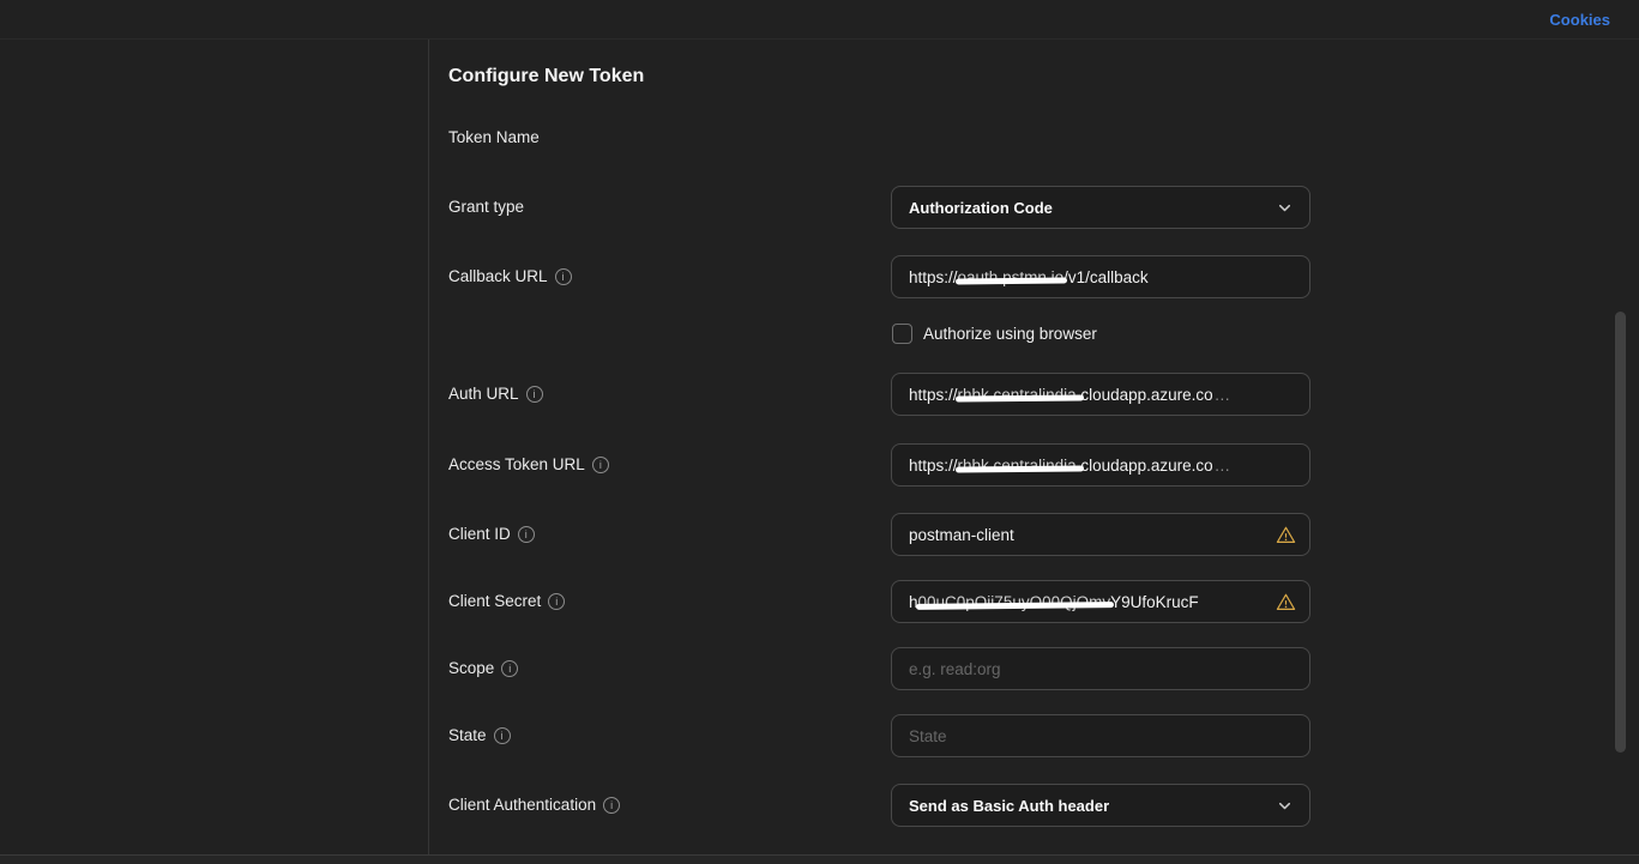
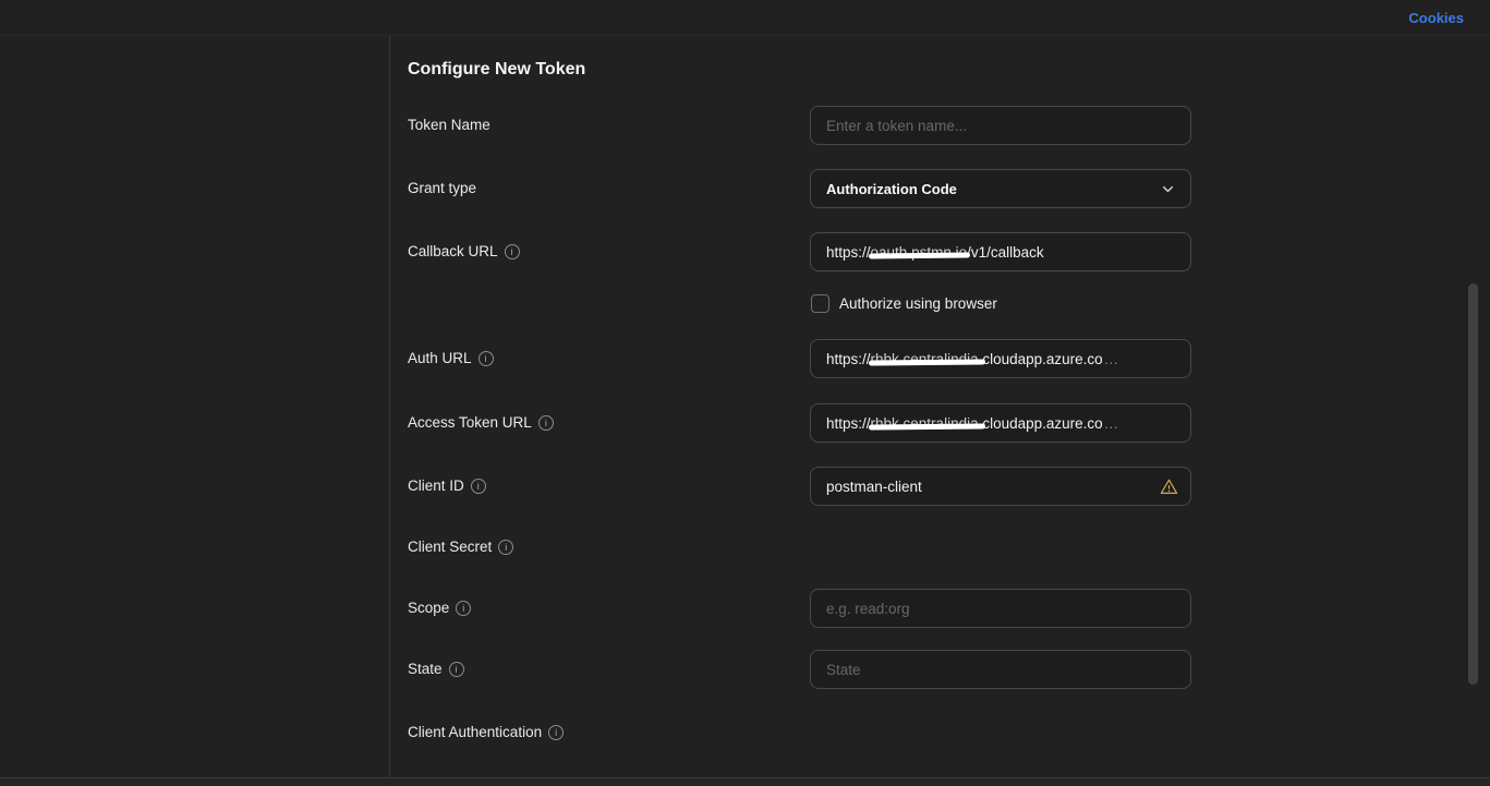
  Cookies
  Configure New Token
  Token Name
+ Enter a token name...
  Grant type
  Authorization Code
  Callback URL
  i
  https://oauth.pstmn.io v1/callback
  Authorize using browser
  Auth URL
  i
  https://rhbk.centralindia.cloudapp.azure.co…
  Access Token URL
  i
  https://rhbk.centralindia.cloudapp.azure.co…
  Client ID
  i
  postman-client
  Client Secret
  i
- h00uC0pOii75uyO00QjOmvY9UfoKrucF
  Scope
  i
  e.g. read:org
  State
  i
  State
  Client Authentication
  i
- Send as Basic Auth header
